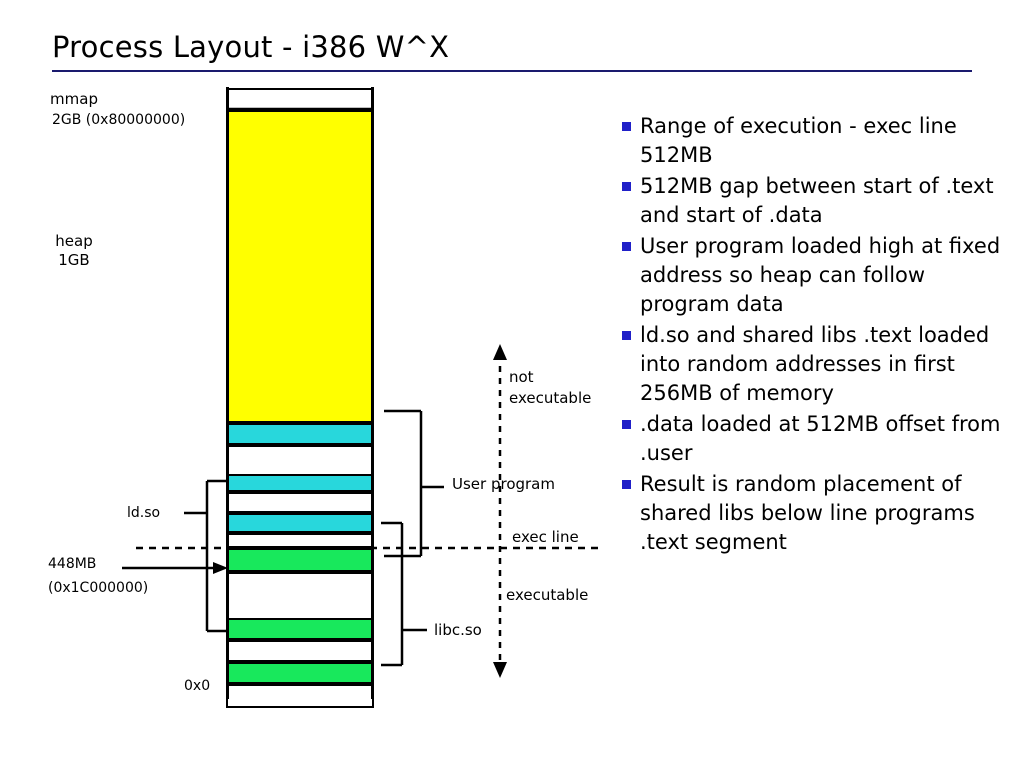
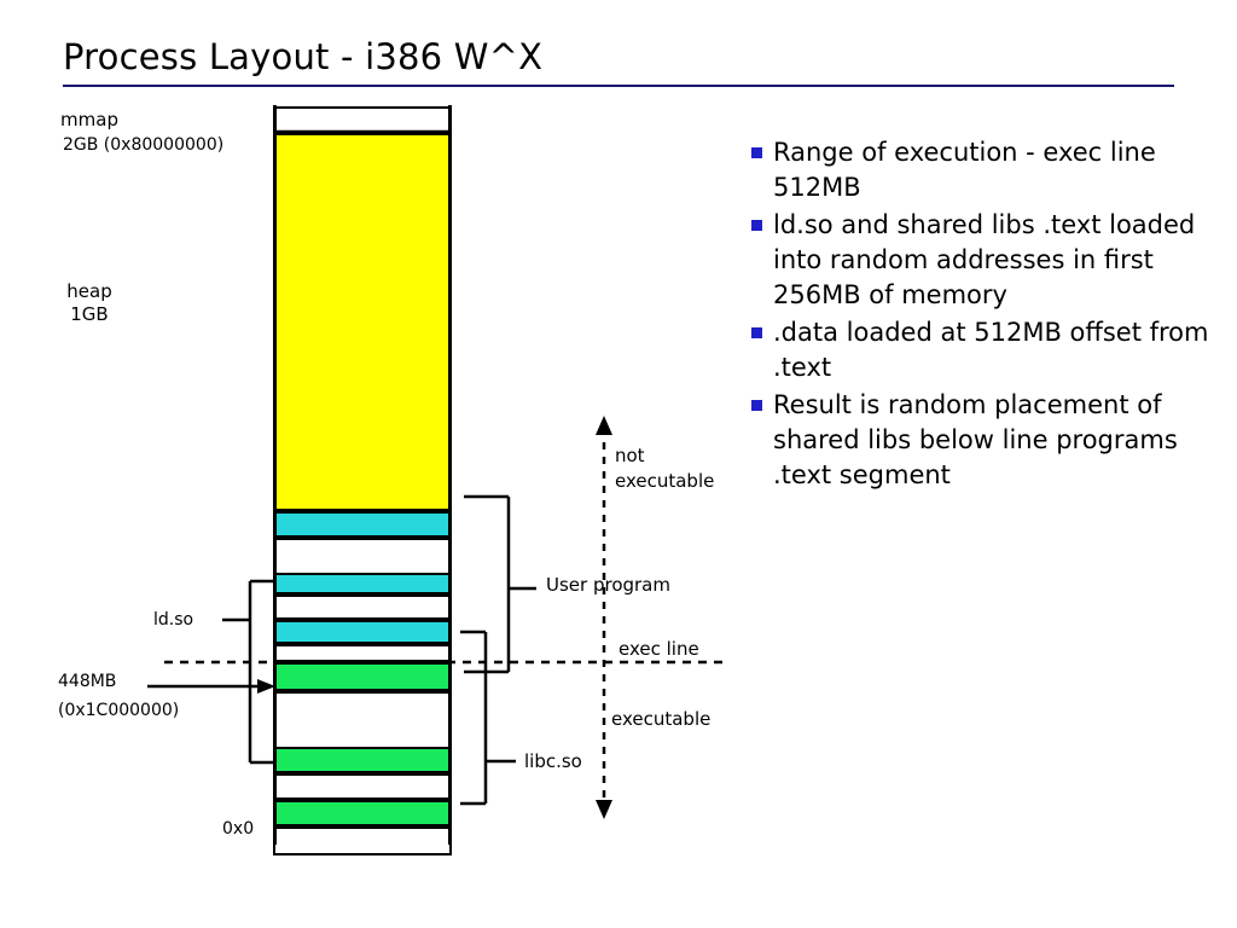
  Process Layout - i386 W^X
  mmap
  heap
  1GB
  2GB (0x80000000)
  ld.so
  448MB
  (0x1C000000)
  0x0
  not
  executable
  User program
  exec line
  executable
  libc.so
  Range of execution - exec line 512MB
- 512MB gap between start of .text and start of .data
- User program loaded high at fixed address so heap can follow program data
  ld.so and shared libs .text loaded into random addresses in first 256MB of memory
- .data loaded at 512MB offset from .user
+ .data loaded at 512MB offset from .text
  Result is random placement of shared libs below line programs .text segment
